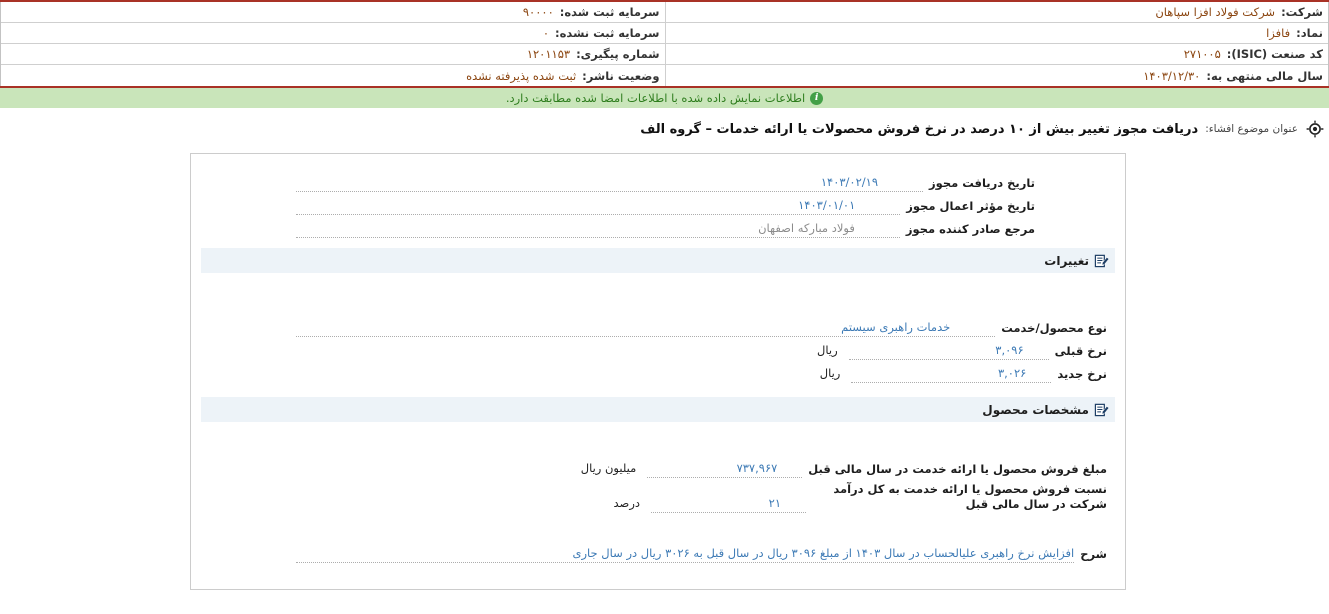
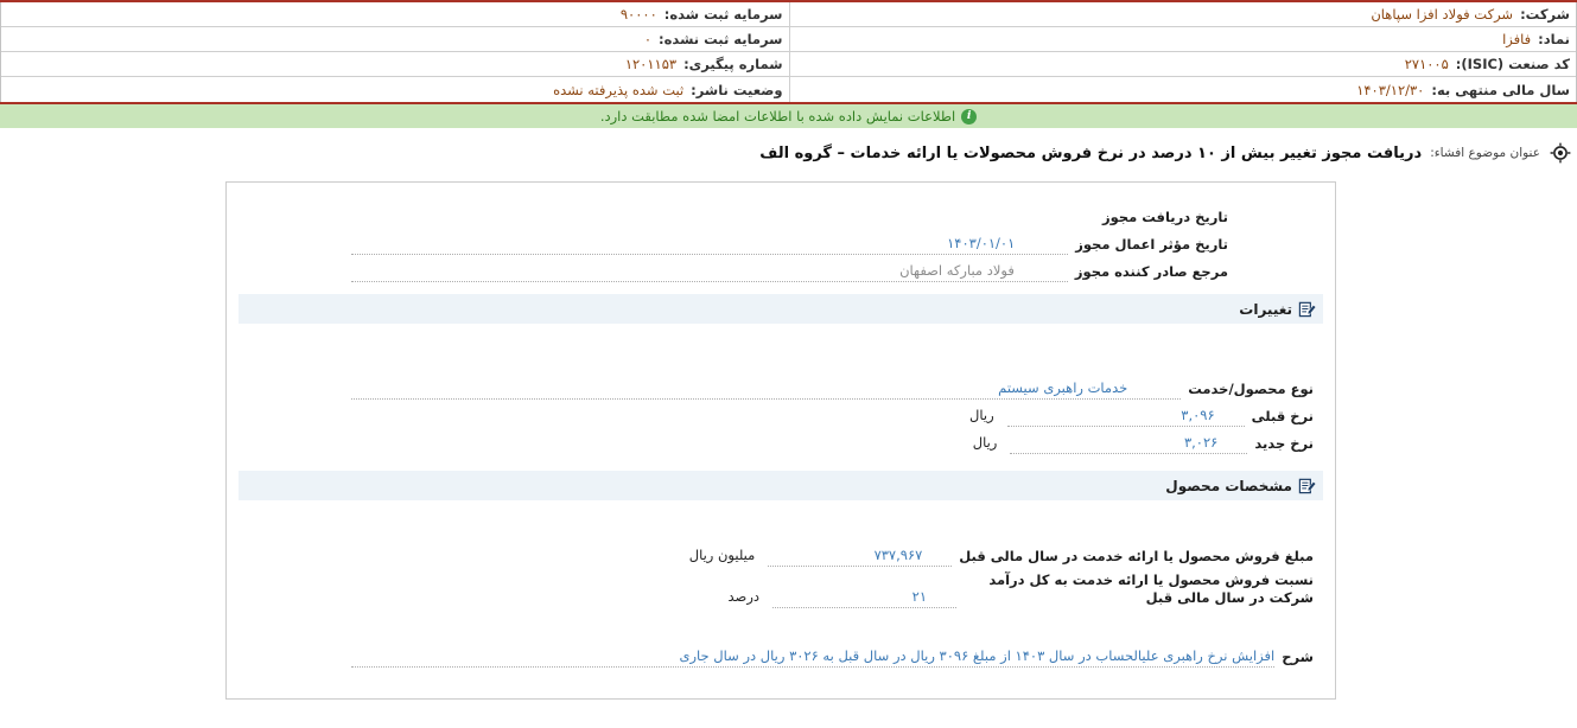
  شرکت:
  شرکت فولاد افزا سپاهان
  سرمایه ثبت شده:
  ۹۰۰۰۰
  نماد:
  فافزا
  سرمایه ثبت نشده:
  ۰
  کد صنعت (ISIC):
  ۲۷۱۰۰۵
  شماره پیگیری:
  ۱۲۰۱۱۵۳
  سال مالی منتهی به:
  ۱۴۰۳/۱۲/۳۰
  وضعیت ناشر:
  ثبت شده پذیرفته نشده
  i
  اطلاعات نمایش داده شده با اطلاعات امضا شده مطابقت دارد.
  عنوان موضوع افشاء:
  دریافت مجوز تغییر بیش از ۱۰ درصد در نرخ فروش محصولات یا ارائه خدمات – گروه الف
  تاریخ دریافت مجوز
- ۱۴۰۳/۰۲/۱۹
  تاریخ مؤثر اعمال مجوز
  ۱۴۰۳/۰۱/۰۱
  مرجع صادر کننده مجوز
  فولاد مبارکه اصفهان
  تغییرات
  نوع محصول/خدمت
  خدمات راهبری سیستم
  نرخ قبلی
  ۳,۰۹۶
  ریال
  نرخ جدید
  ۳,۰۲۶
  ریال
  مشخصات محصول
  مبلغ فروش محصول یا ارائه خدمت در سال مالی قبل
  ۷۳۷,۹۶۷
  میلیون ریال
  نسبت فروش محصول یا ارائه خدمت به کل درآمد شرکت در سال مالی قبل
  ۲۱
  درصد
  شرح
  افزایش نرخ راهبری علیالحساب در سال ۱۴۰۳ از مبلغ ۳۰۹۶ ریال در سال قبل به ۳۰۲۶ ریال در سال جاری
